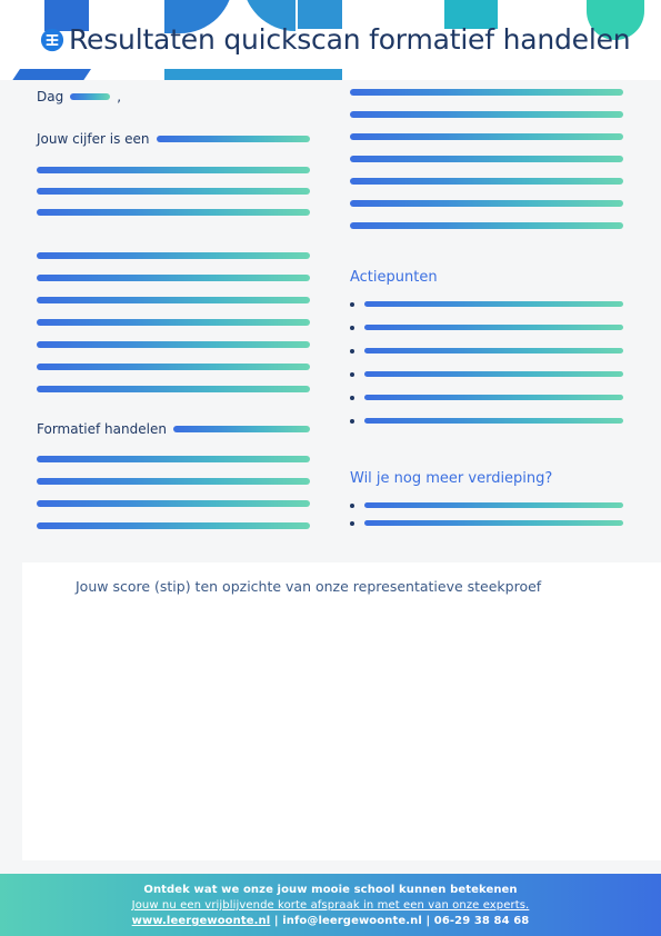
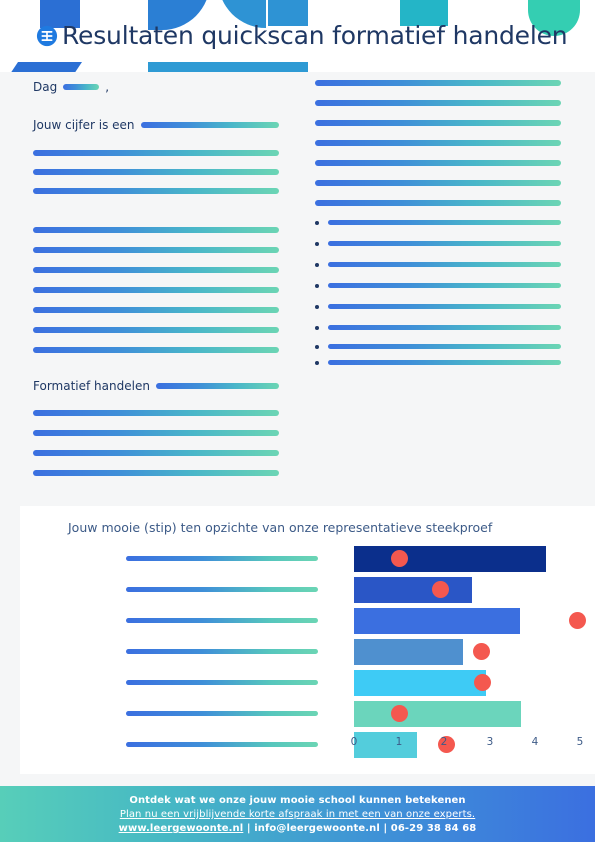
  Resultaten quickscan formatief handelen
  Dag
  ,
  Jouw cijfer is een
  Formatief handelen
- Actiepunten
- Wil je nog meer verdieping?
- Jouw score (stip) ten opzichte van onze representatieve steekproef
+ Jouw mooie (stip) ten opzichte van onze representatieve steekproef
+ 0
+ 1
+ 2
+ 3
+ 4
+ 5
  Ontdek wat we onze jouw mooie school kunnen betekenen
- Jouw nu een vrijblijvende korte afspraak in met een van onze experts.
+ Plan nu een vrijblijvende korte afspraak in met een van onze experts.
  www.leergewoonte.nl | info@leergewoonte.nl | 06-29 38 84 68
